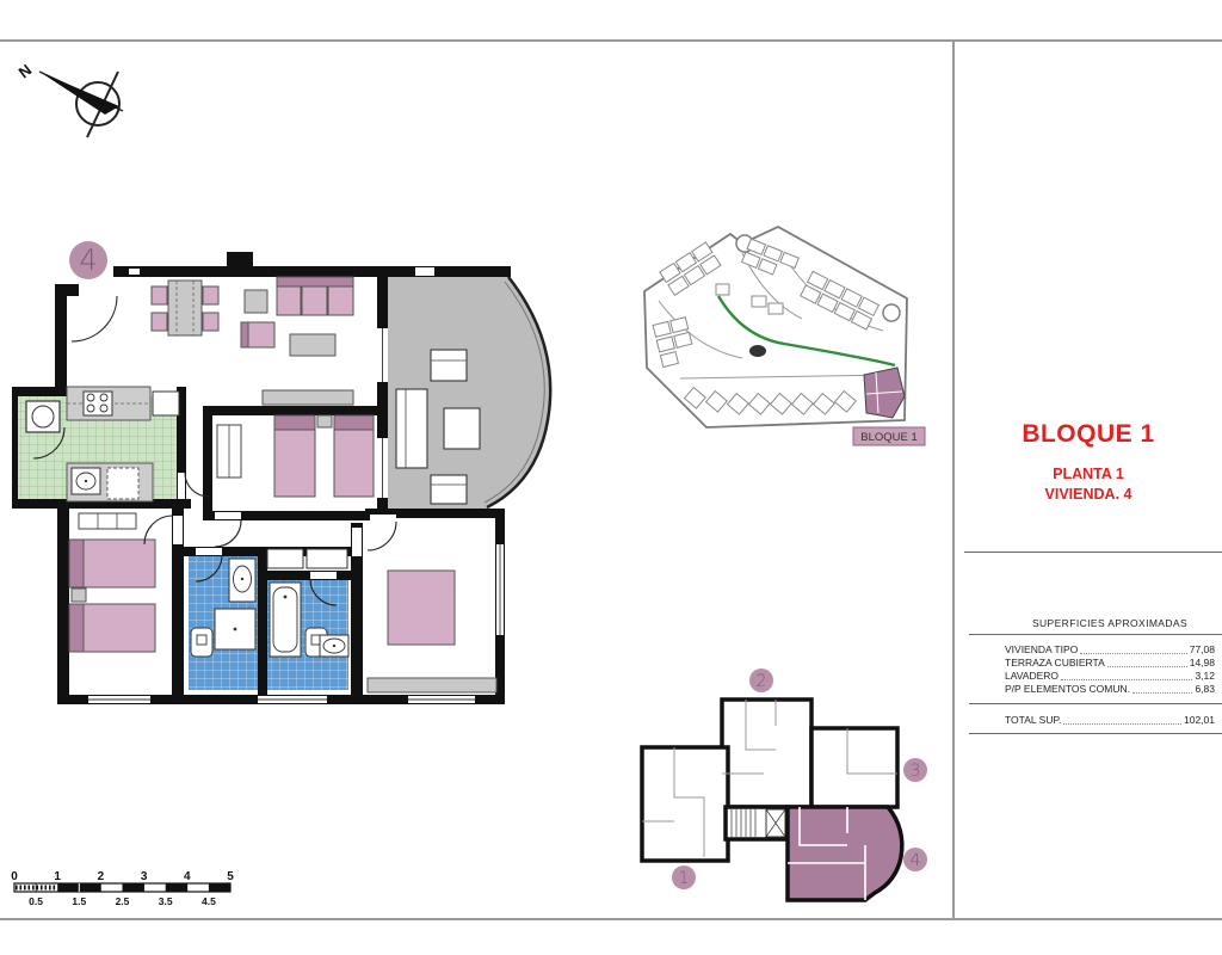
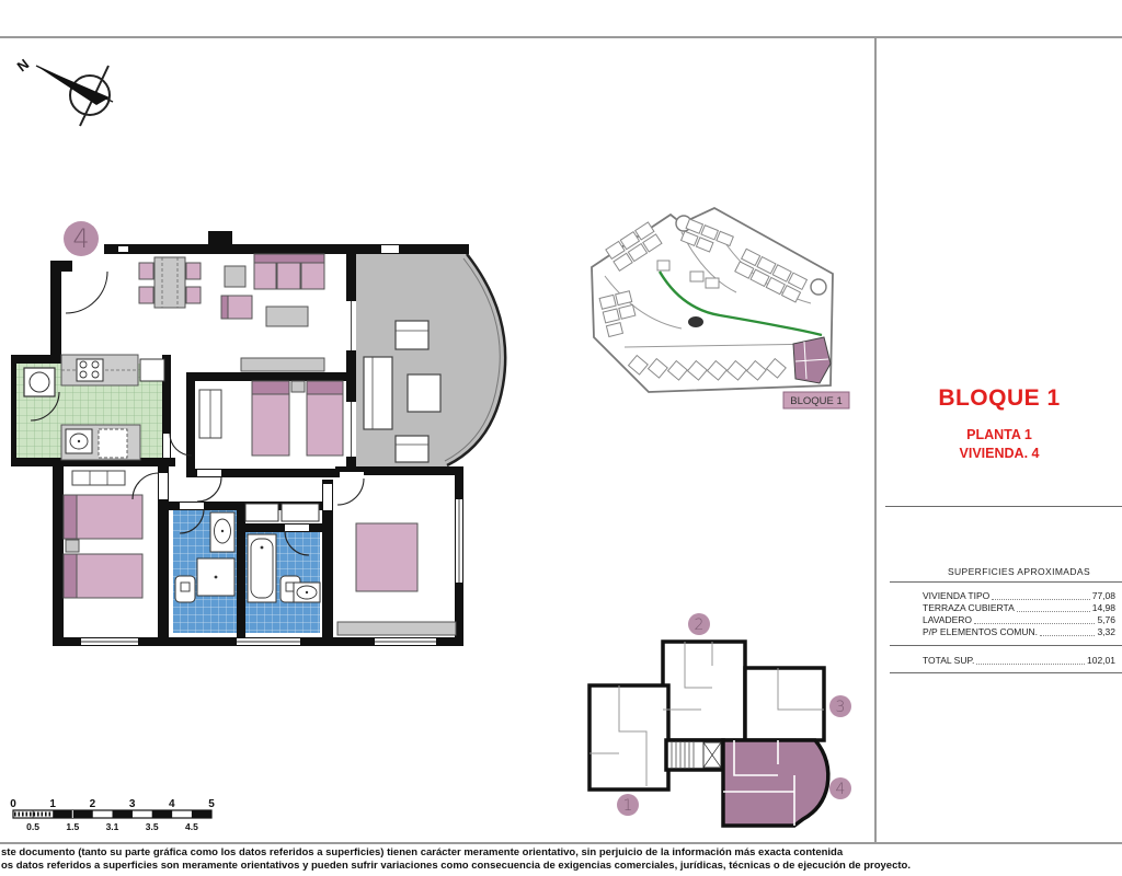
  4
  BLOQUE 1
  2
  3
  1
  4
  BLOQUE 1
  PLANTA 1
  VIVIENDA. 4
  SUPERFICIES APROXIMADAS
  VIVIENDA TIPO
  77,08
  TERRAZA CUBIERTA
  14,98
  LAVADERO
- 3,12
+ 5,76
  P/P ELEMENTOS COMUN.
- 6,83
+ 3,32
  TOTAL SUP.
  102,01
  0
  1
  2
  3
  4
  5
  0.5
  1.5
- 2.5
+ 3.1
  3.5
  4.5
+ ste documento (tanto su parte gráfica como los datos referidos a superficies) tienen carácter meramente orientativo, sin perjuicio de la información más exacta contenida
+ os datos referidos a superficies son meramente orientativos y pueden sufrir variaciones como consecuencia de exigencias comerciales, jurídicas, técnicas o de ejecución de proyecto.
